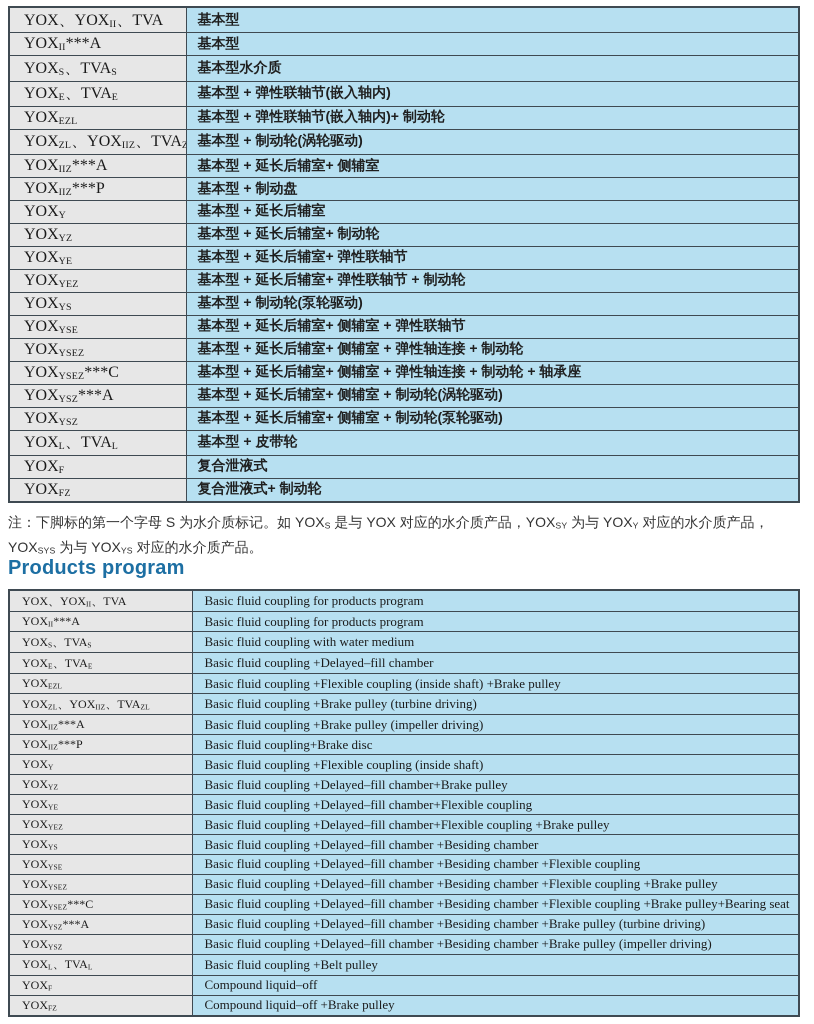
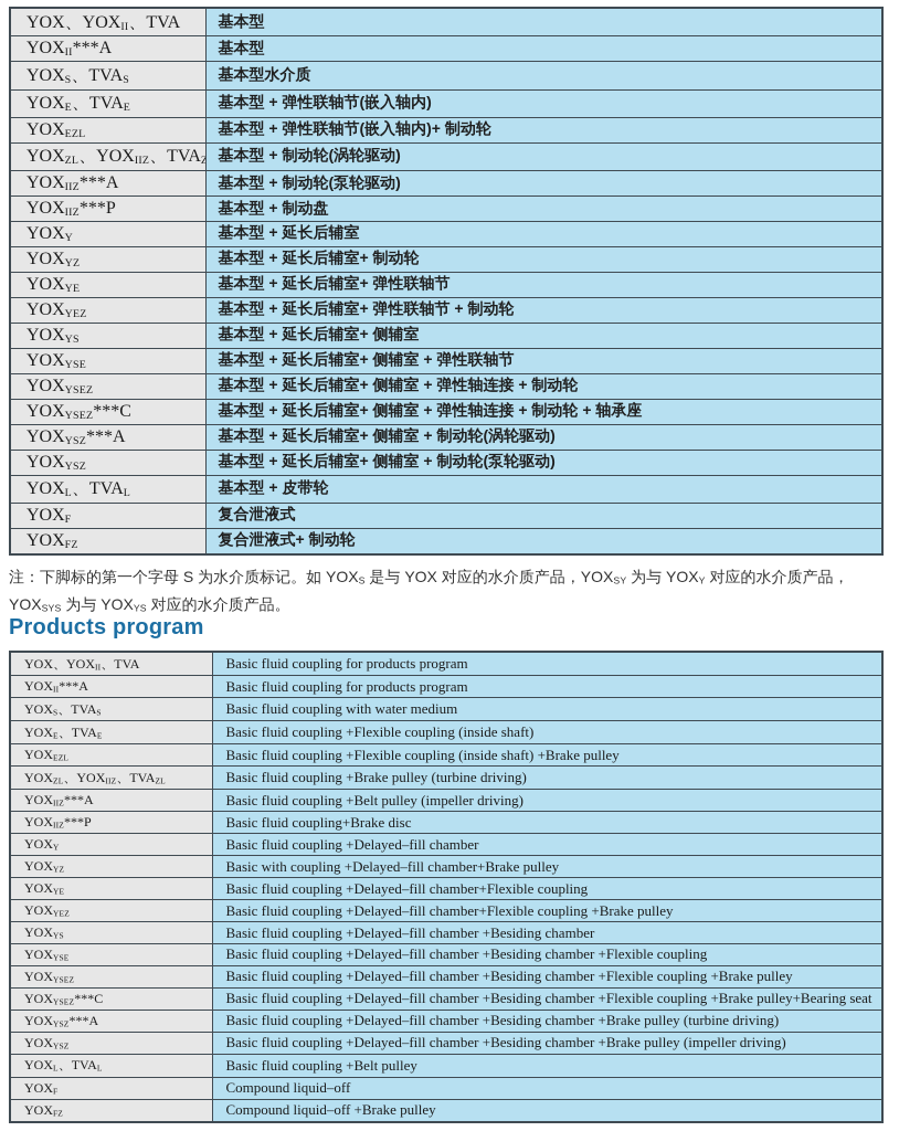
  YOX、YOXII、TVA	基本型
  YOXII***A	基本型
  YOXS、TVAS	基本型水介质
  YOXE、TVAE	基本型 + 弹性联轴节(嵌入轴内)
  YOXEZL	基本型 + 弹性联轴节(嵌入轴内)+ 制动轮
  YOXZL、YOXIIZ、TVAZ	基本型 + 制动轮(涡轮驱动)
- YOXIIZ***A	基本型 + 延长后辅室+ 侧辅室
+ YOXIIZ***A	基本型 + 制动轮(泵轮驱动)
  YOXIIZ***P	基本型 + 制动盘
  YOXY	基本型 + 延长后辅室
  YOXYZ	基本型 + 延长后辅室+ 制动轮
  YOXYE	基本型 + 延长后辅室+ 弹性联轴节
  YOXYEZ	基本型 + 延长后辅室+ 弹性联轴节 + 制动轮
- YOXYS	基本型 + 制动轮(泵轮驱动)
+ YOXYS	基本型 + 延长后辅室+ 侧辅室
  YOXYSE	基本型 + 延长后辅室+ 侧辅室 + 弹性联轴节
  YOXYSEZ	基本型 + 延长后辅室+ 侧辅室 + 弹性轴连接 + 制动轮
  YOXYSEZ***C	基本型 + 延长后辅室+ 侧辅室 + 弹性轴连接 + 制动轮 + 轴承座
  YOXYSZ***A	基本型 + 延长后辅室+ 侧辅室 + 制动轮(涡轮驱动)
  YOXYSZ	基本型 + 延长后辅室+ 侧辅室 + 制动轮(泵轮驱动)
  YOXL、TVAL	基本型 + 皮带轮
  YOXF	复合泄液式
  YOXFZ	复合泄液式+ 制动轮
  注：下脚标的第一个字母 S 为水介质标记。如 YOXS 是与 YOX 对应的水介质产品，YOXSY 为与 YOXY 对应的水介质产品，YOXSYS 为与 YOXYS 对应的水介质产品。
  Products program
  YOX、YOXII、TVA	Basic fluid coupling for products program
  YOXII***A	Basic fluid coupling for products program
  YOXS、TVAS	Basic fluid coupling with water medium
- YOXE、TVAE	Basic fluid coupling +Delayed–fill chamber
+ YOXE、TVAE	Basic fluid coupling +Flexible coupling (inside shaft)
  YOXEZL	Basic fluid coupling +Flexible coupling (inside shaft) +Brake pulley
  YOXZL、YOXIIZ、TVAZL	Basic fluid coupling +Brake pulley (turbine driving)
- YOXIIZ***A	Basic fluid coupling +Brake pulley (impeller driving)
+ YOXIIZ***A	Basic fluid coupling +Belt pulley (impeller driving)
  YOXIIZ***P	Basic fluid coupling+Brake disc
- YOXY	Basic fluid coupling +Flexible coupling (inside shaft)
+ YOXY	Basic fluid coupling +Delayed–fill chamber
- YOXYZ	Basic fluid coupling +Delayed–fill chamber+Brake pulley
+ YOXYZ	Basic with coupling +Delayed–fill chamber+Brake pulley
  YOXYE	Basic fluid coupling +Delayed–fill chamber+Flexible coupling
  YOXYEZ	Basic fluid coupling +Delayed–fill chamber+Flexible coupling +Brake pulley
  YOXYS	Basic fluid coupling +Delayed–fill chamber +Besiding chamber
  YOXYSE	Basic fluid coupling +Delayed–fill chamber +Besiding chamber +Flexible coupling
  YOXYSEZ	Basic fluid coupling +Delayed–fill chamber +Besiding chamber +Flexible coupling +Brake pulley
  YOXYSEZ***C	Basic fluid coupling +Delayed–fill chamber +Besiding chamber +Flexible coupling +Brake pulley+Bearing seat
  YOXYSZ***A	Basic fluid coupling +Delayed–fill chamber +Besiding chamber +Brake pulley (turbine driving)
  YOXYSZ	Basic fluid coupling +Delayed–fill chamber +Besiding chamber +Brake pulley (impeller driving)
  YOXL、TVAL	Basic fluid coupling +Belt pulley
  YOXF	Compound liquid–off
  YOXFZ	Compound liquid–off +Brake pulley
